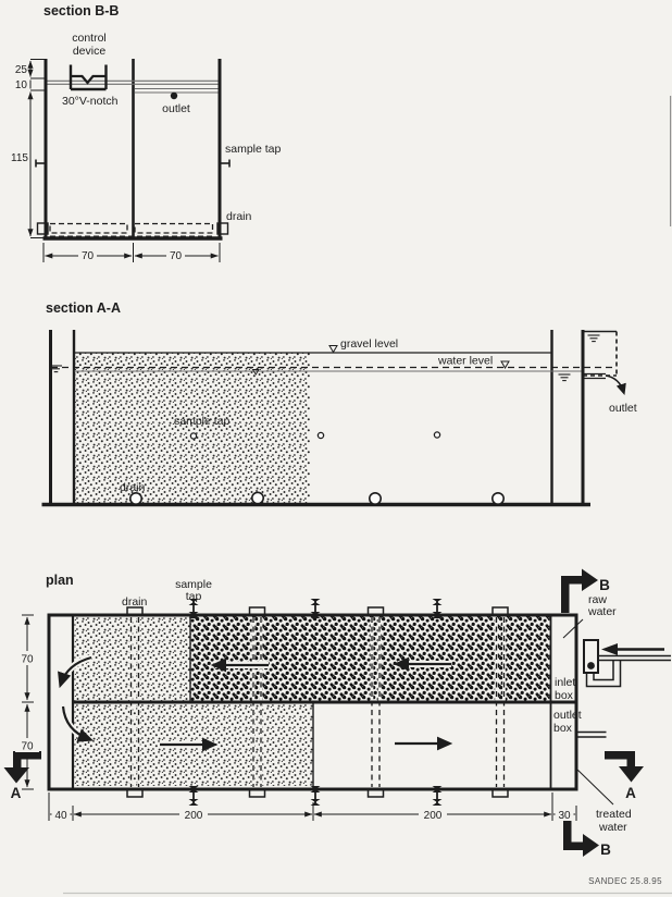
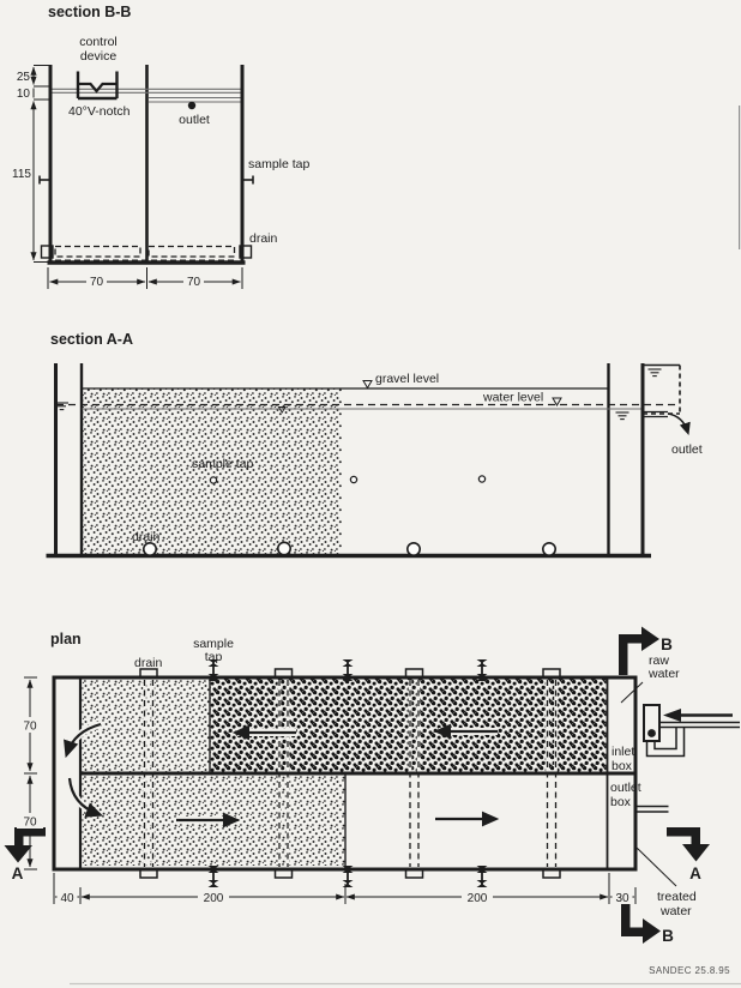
  section B-B
  control
  device
- 30°V-notch
+ 40°V-notch
  outlet
  sample tap
  drain
  25
  10
  115
  70
  70
  section A-A
  gravel level
  water level
  outlet
  sample tap
  drain
  plan
  drain
  sample
  tap
  raw
  water
  inlet
  box
  outlet
  box
  treated
  water
  B
  A
  A
  B
  70
  70
  40
  200
  200
  30
  SANDEC 25.8.95
